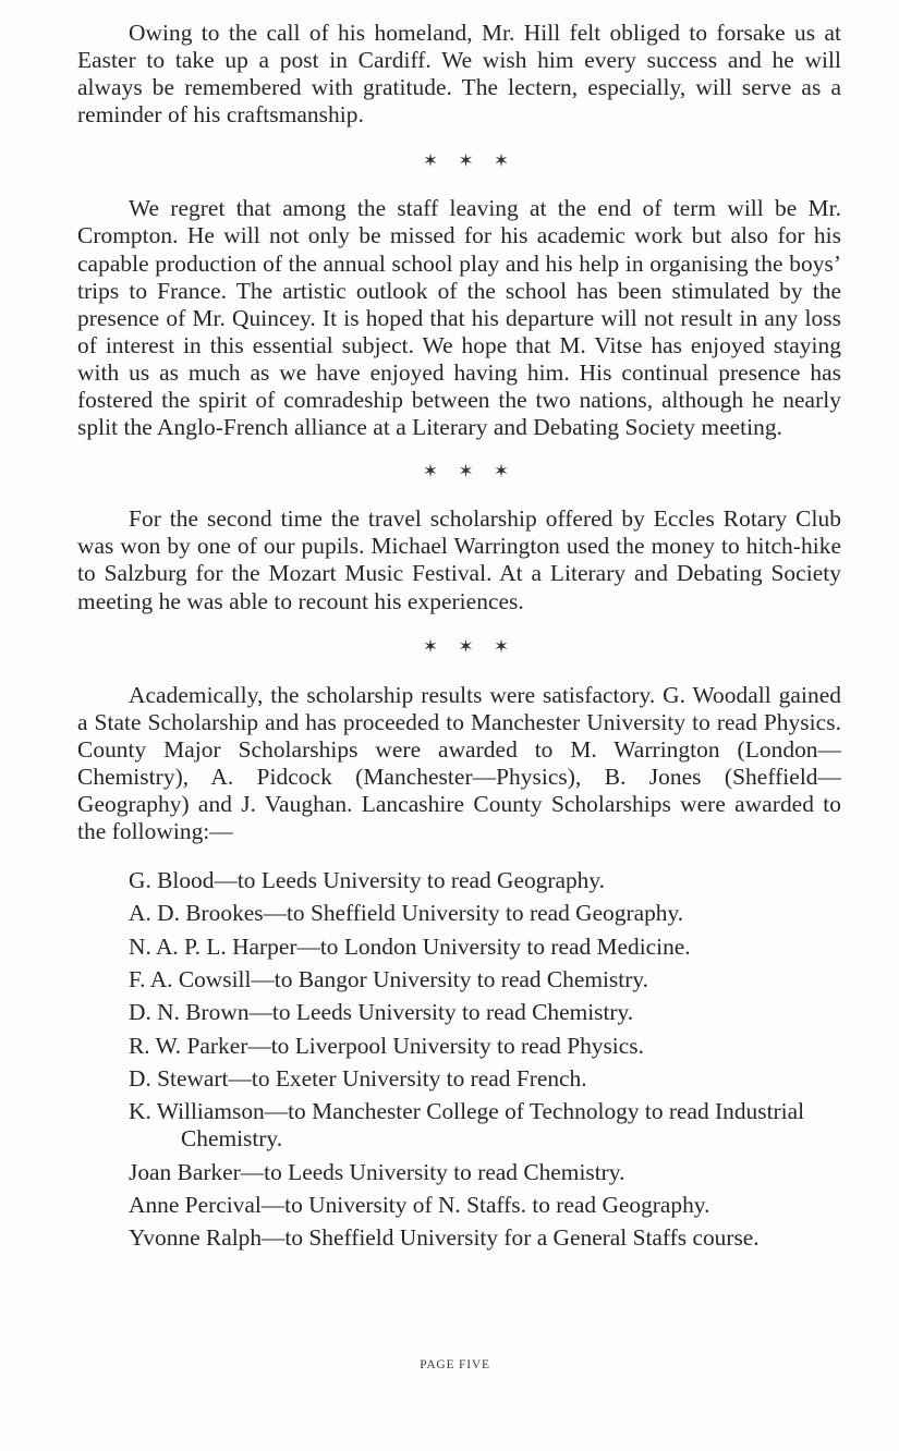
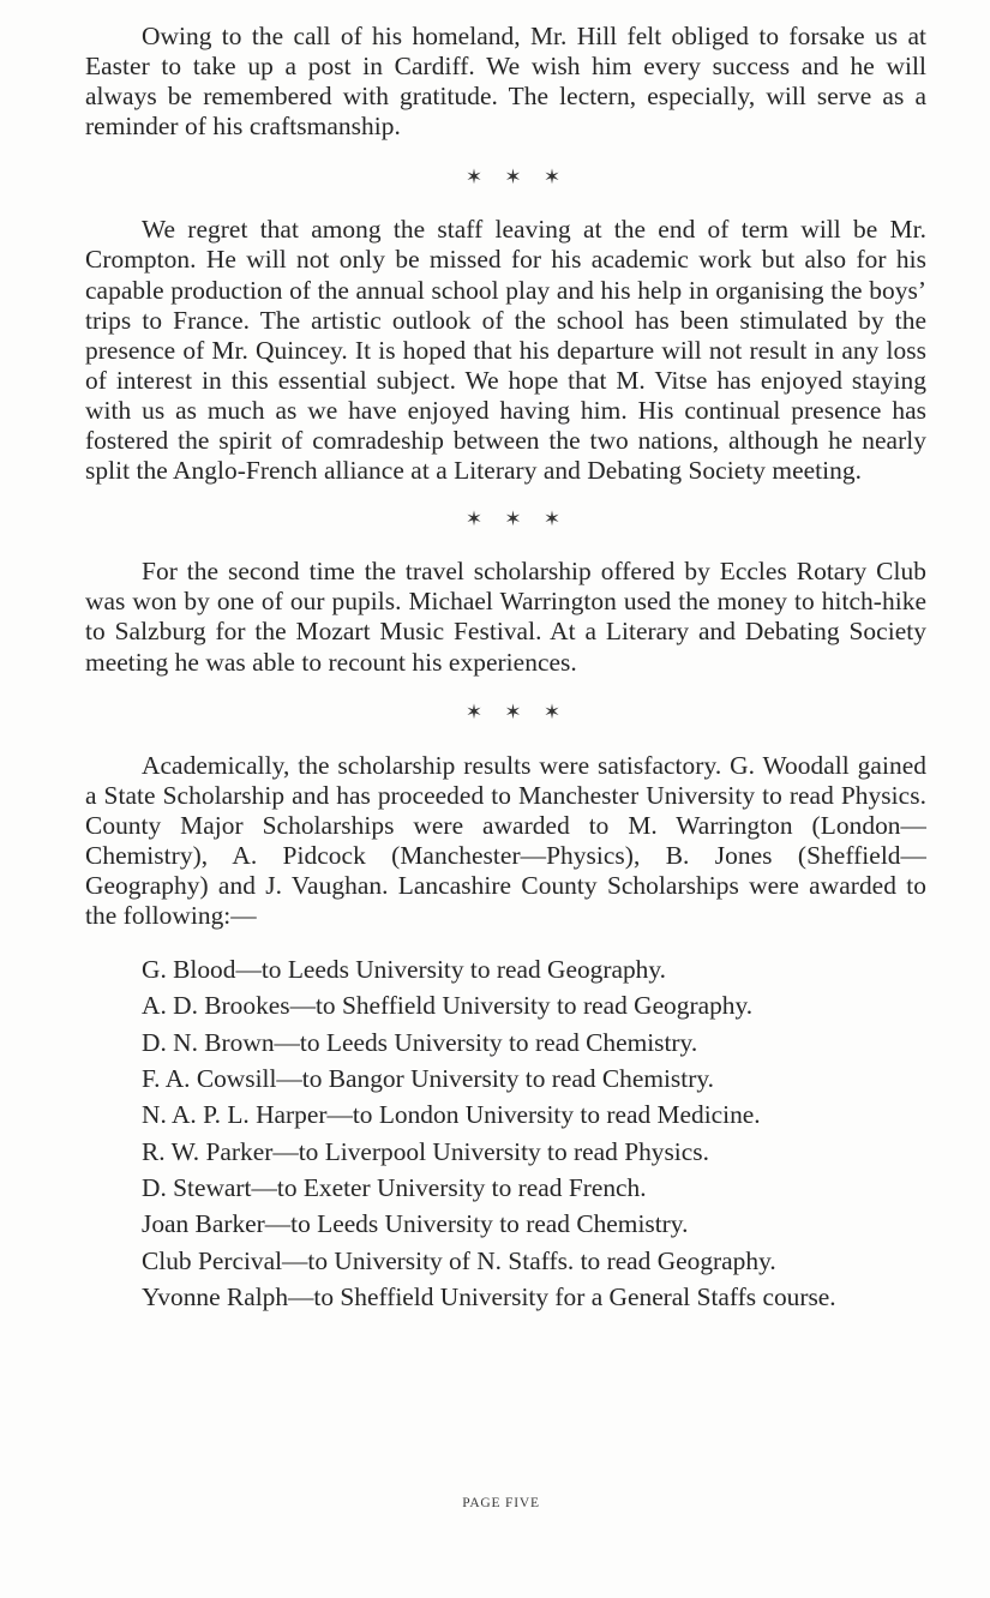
  Owing to the call of his homeland, Mr. Hill felt obliged to forsake us at Easter to take up a post in Cardiff. We wish him every success and he will always be remembered with grati­tude. The lectern, especially, will serve as a reminder of his craftsmanship.
  ✶ ✶ ✶
  We regret that among the staff leaving at the end of term will be Mr. Crompton. He will not only be missed for his academic work but also for his capable production of the annual school play and his help in organising the boys’ trips to France. The artistic outlook of the school has been stimulated by the presence of Mr. Quincey. It is hoped that his departure will not result in any loss of interest in this essential subject. We hope that M. Vitse has enjoyed staying with us as much as we have enjoyed having him. His continual presence has fostered the spirit of comradeship between the two nations, although he nearly split the Anglo-French alliance at a Literary and Debating Society meeting.
  ✶ ✶ ✶
  For the second time the travel scholarship offered by Eccles Rotary Club was won by one of our pupils. Michael Warrington used the money to hitch-hike to Salzburg for the Mozart Music Festival. At a Literary and Debating Society meeting he was able to recount his experiences.
  ✶ ✶ ✶
  Academically, the scholarship results were satisfactory. G. Woodall gained a State Scholarship and has proceeded to Manchester University to read Physics. County Major Scholar­ships were awarded to M. Warrington (London—Chemistry), A. Pidcock (Manchester—Physics), B. Jones (Sheffield—Geography) and J. Vaughan. Lancashire County Scholarships were awarded to the following:—
  G. Blood—to Leeds University to read Geography.
  A. D. Brookes—to Sheffield University to read Geography.
- N. A. P. L. Harper—to London University to read Medicine.
+ D. N. Brown—to Leeds University to read Chemistry.
  F. A. Cowsill—to Bangor University to read Chemistry.
- D. N. Brown—to Leeds University to read Chemistry.
+ N. A. P. L. Harper—to London University to read Medicine.
  R. W. Parker—to Liverpool University to read Physics.
  D. Stewart—to Exeter University to read French.
- K. Williamson—to Manchester College of Technology to read Industrial Chemistry.
  Joan Barker—to Leeds University to read Chemistry.
- Anne Percival—to University of N. Staffs. to read Geography.
+ Club Percival—to University of N. Staffs. to read Geography.
  Yvonne Ralph—to Sheffield University for a General Staffs course.
  PAGE FIVE
